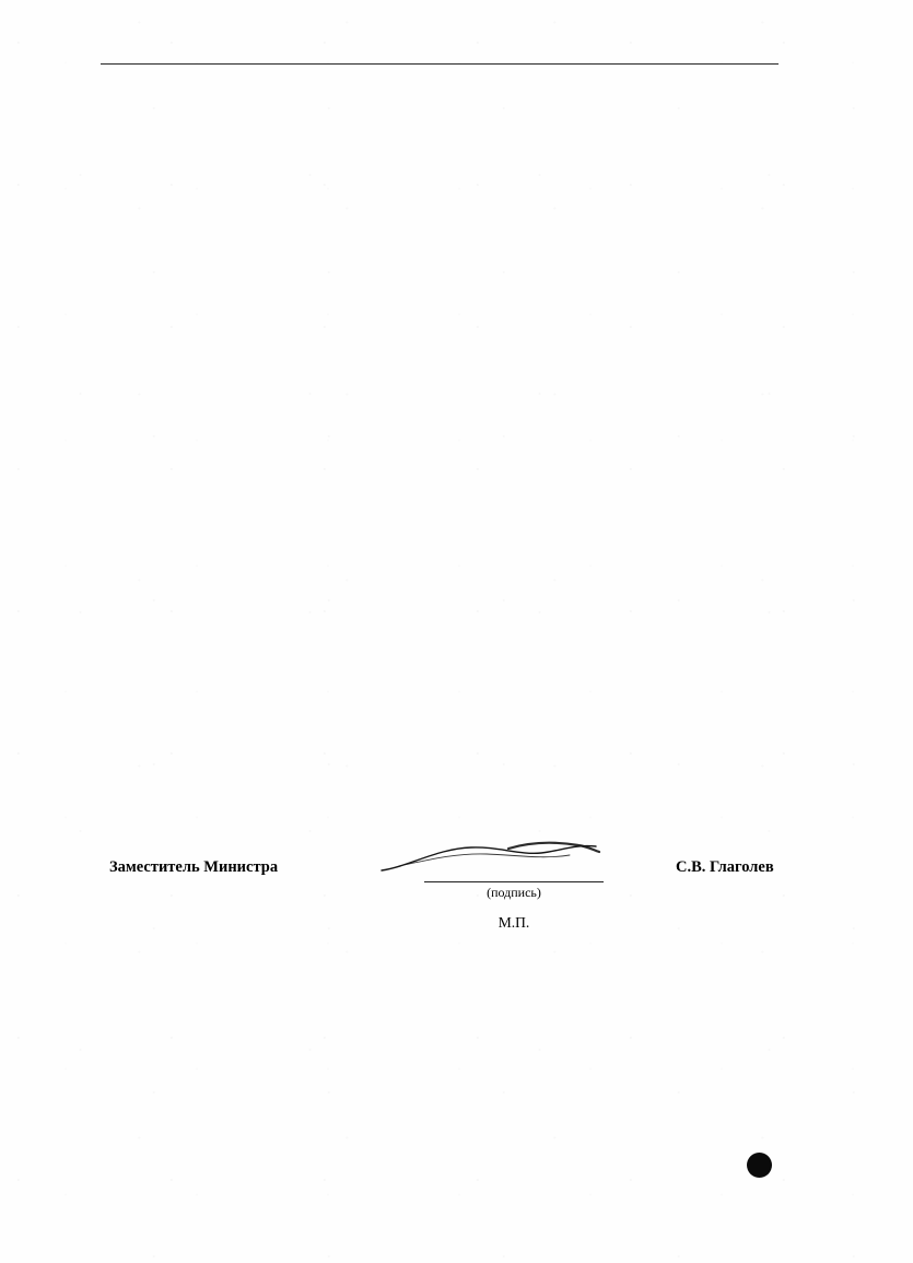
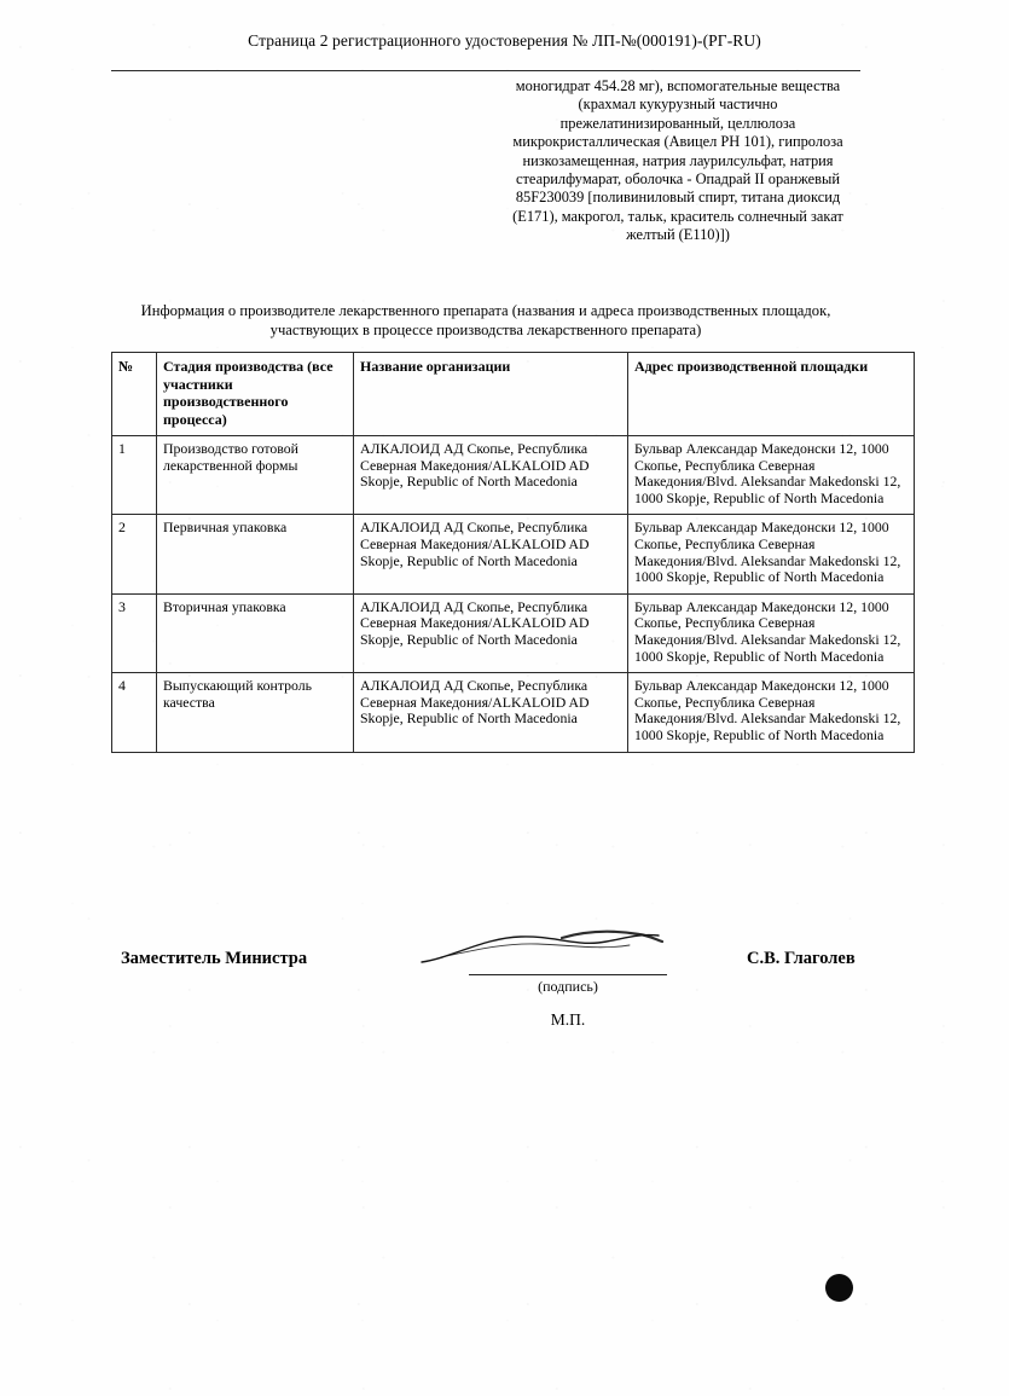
+ Страница 2 регистрационного удостоверения № ЛП-№(000191)-(РГ-RU)
+ моногидрат 454.28 мг), вспомогательные вещества (крахмал кукурузный частично прежелатинизированный, целлюлоза микрокристаллическая (Авицел РН 101), гипролоза низкозамещенная, натрия лаурилсульфат, натрия стеарилфумарат, оболочка - Опадрай II оранжевый 85F230039 [поливиниловый спирт, титана диоксид (Е171), макрогол, тальк, краситель солнечный закат желтый (Е110)])
+ Информация о производителе лекарственного препарата (названия и адреса производственных площадок, участвующих в процессе производства лекарственного препарата)
+ №	Стадия производства (все участники производственного процесса)	Название организации	Адрес производственной площадки
+ 1	Производство готовой лекарственной формы	АЛКАЛОИД АД Скопье, Республика Северная Македония/ALKALOID AD Skopje, Republic of North Macedonia	Бульвар Александар Македонски 12, 1000 Скопье, Республика Северная Македония/Blvd. Aleksandar Makedonski 12, 1000 Skopje, Republic of North Macedonia
+ 2	Первичная упаковка	АЛКАЛОИД АД Скопье, Республика Северная Македония/ALKALOID AD Skopje, Republic of North Macedonia	Бульвар Александар Македонски 12, 1000 Скопье, Республика Северная Македония/Blvd. Aleksandar Makedonski 12, 1000 Skopje, Republic of North Macedonia
+ 3	Вторичная упаковка	АЛКАЛОИД АД Скопье, Республика Северная Македония/ALKALOID AD Skopje, Republic of North Macedonia	Бульвар Александар Македонски 12, 1000 Скопье, Республика Северная Македония/Blvd. Aleksandar Makedonski 12, 1000 Skopje, Republic of North Macedonia
+ 4	Выпускающий контроль качества	АЛКАЛОИД АД Скопье, Республика Северная Македония/ALKALOID AD Skopje, Republic of North Macedonia	Бульвар Александар Македонски 12, 1000 Скопье, Республика Северная Македония/Blvd. Aleksandar Makedonski 12, 1000 Skopje, Republic of North Macedonia
  Заместитель Министра
  (подпись)
  С.В. Глаголев
  М.П.
